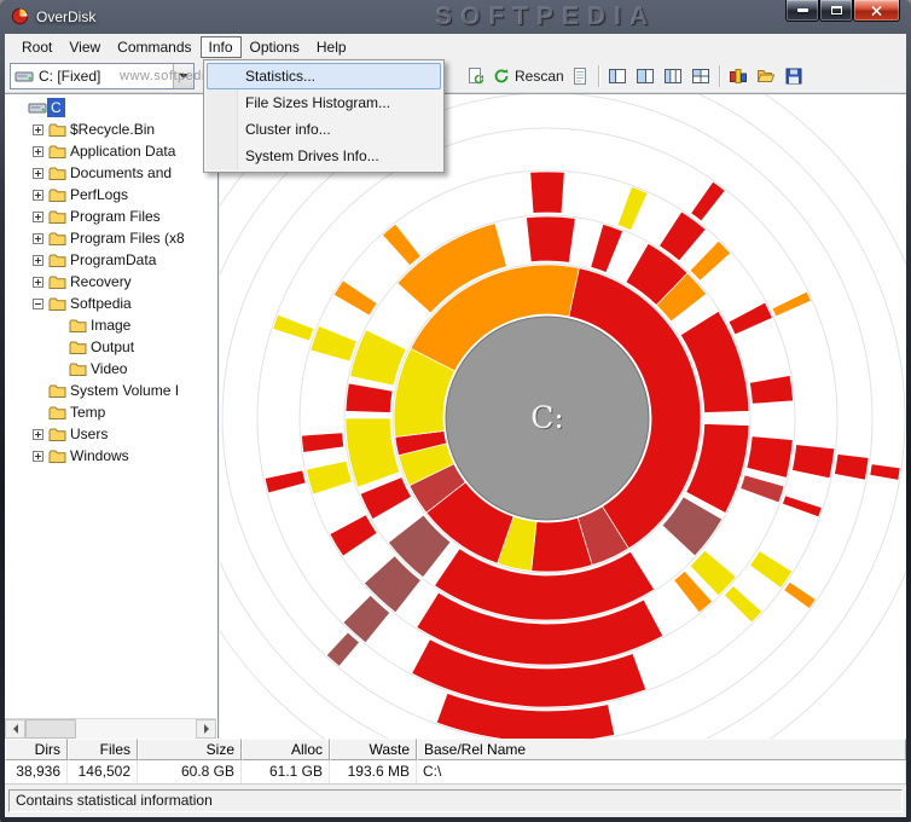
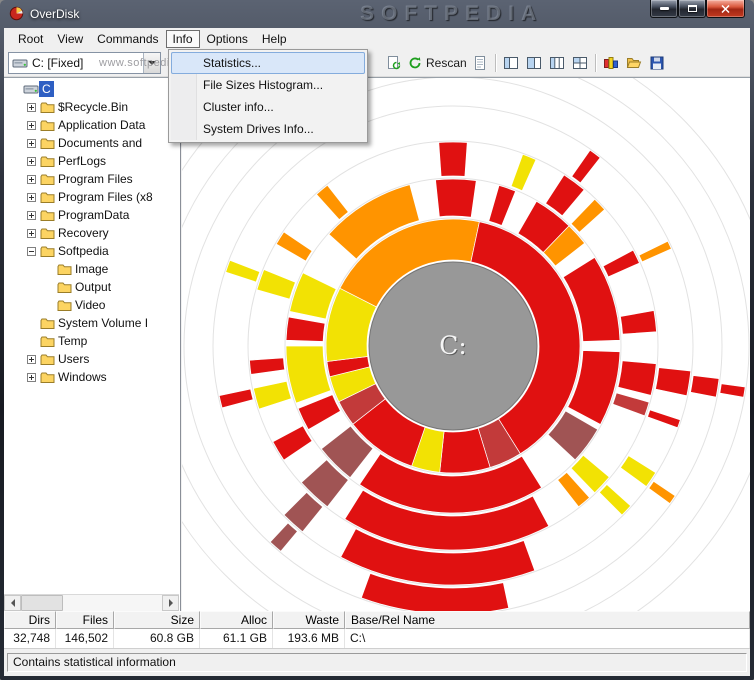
  OverDisk
  SOFTPEDIA
  Root
  View
  Commands
  Info
  Options
  Help
  C: [Fixed]
  Rescan
  C
  $Recycle.Bin
  Application Data
  Documents and
  PerfLogs
  Program Files
  Program Files (x8
  ProgramData
  Recovery
  Softpedia
  Image
  Output
  Video
  System Volume I
  Temp
  Users
  Windows
  C:
  Dirs
  Files
  Size
  Alloc
  Waste
  Base/Rel Name
- 38,936
+ 32,748
  146,502
  60.8 GB
  61.1 GB
  193.6 MB
  C:\
  Contains statistical information
  Statistics...
  File Sizes Histogram...
  Cluster info...
  System Drives Info...
